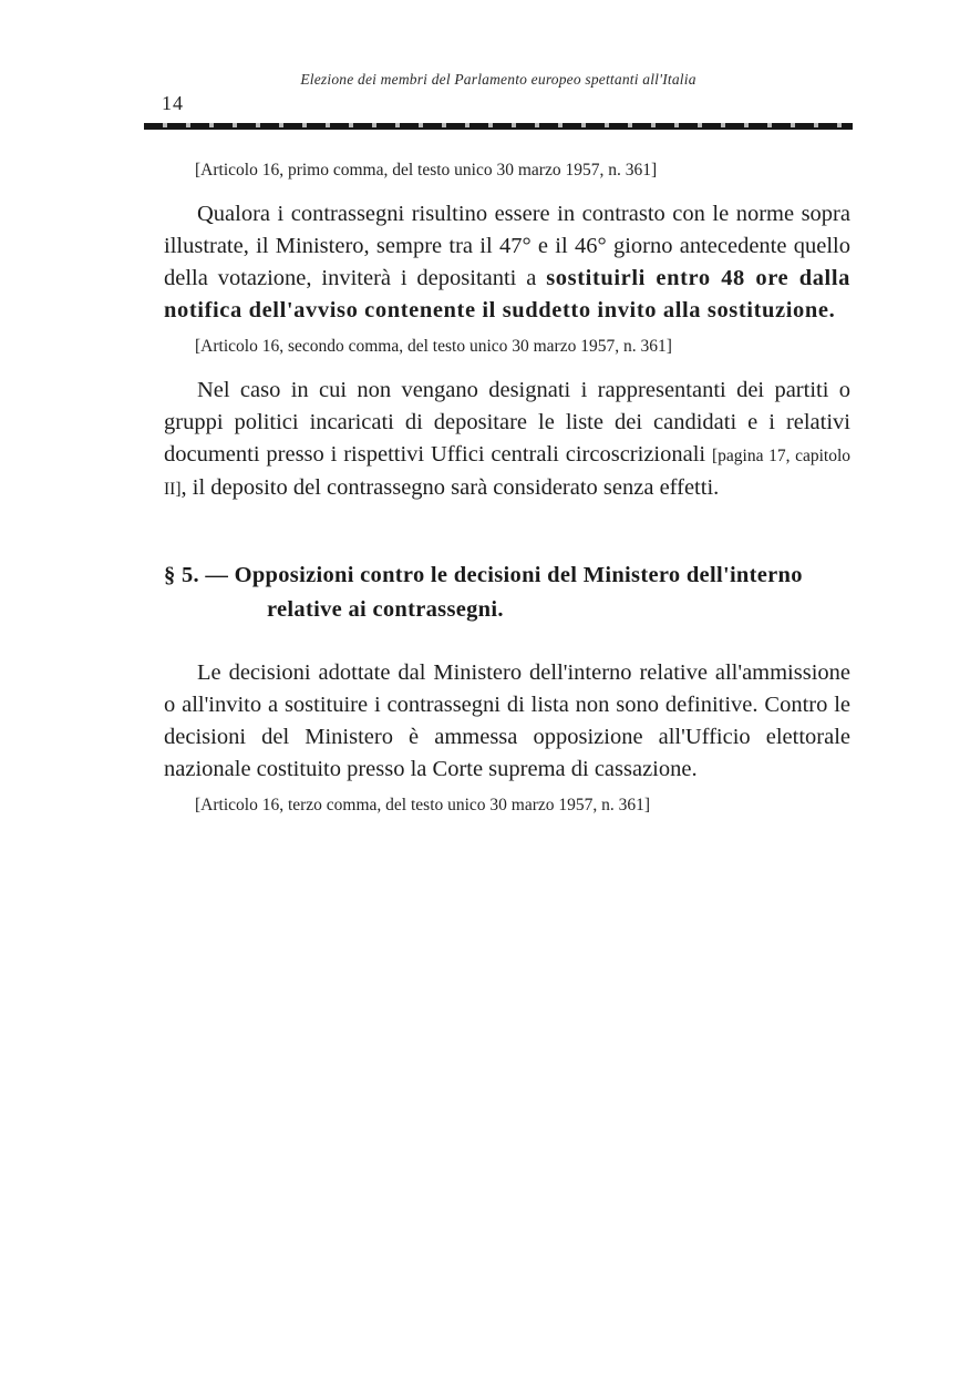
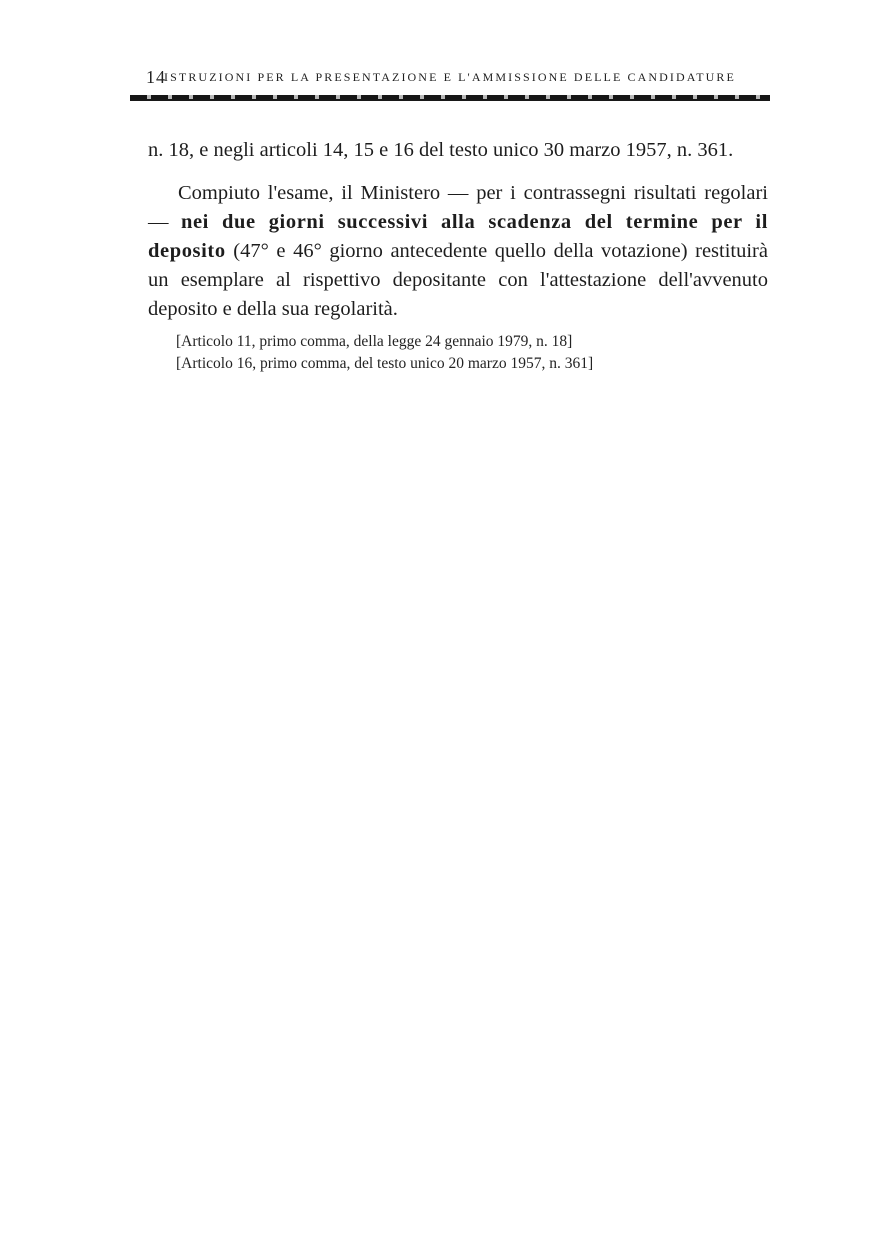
- Elezione dei membri del Parlamento europeo spettanti all'Italia
  14
+ ISTRUZIONI PER LA PRESENTAZIONE E L'AMMISSIONE DELLE CANDIDATURE
+ n. 18, e negli articoli 14, 15 e 16 del testo unico 30 marzo 1957, n. 361.
+ Compiuto l'esame, il Ministero — per i contrassegni risultati regolari — nei due giorni successivi alla scadenza del termine per il deposito (47° e 46° giorno antecedente quello della votazione) restituirà un esemplare al rispettivo depositante con l'attestazione dell'avvenuto deposito e della sua regolarità.
+ [Articolo 11, primo comma, della legge 24 gennaio 1979, n. 18]
- [Articolo 16, primo comma, del testo unico 30 marzo 1957, n. 361]
+ [Articolo 16, primo comma, del testo unico 20 marzo 1957, n. 361]
- Qualora i contrassegni risultino essere in contrasto con le norme sopra illustrate, il Ministero, sempre tra il 47° e il 46° giorno antecedente quello della votazione, inviterà i depositanti a sostituirli entro 48 ore dalla notifica dell'avviso contenente il suddetto invito alla sostituzione.
- [Articolo 16, secondo comma, del testo unico 30 marzo 1957, n. 361]
- Nel caso in cui non vengano designati i rappresentanti dei partiti o gruppi politici incaricati di depositare le liste dei candidati e i relativi documenti presso i rispettivi Uffici centrali circoscrizionali [pagina 17, capitolo II], il deposito del contrassegno sarà considerato senza effetti.
- § 5. — Opposizioni contro le decisioni del Ministero dell'interno relative ai contrassegni.
- Le decisioni adottate dal Ministero dell'interno relative all'ammissione o all'invito a sostituire i contrassegni di lista non sono definitive. Contro le decisioni del Ministero è ammessa opposizione all'Ufficio elettorale nazionale costituito presso la Corte suprema di cassazione.
- [Articolo 16, terzo comma, del testo unico 30 marzo 1957, n. 361]
